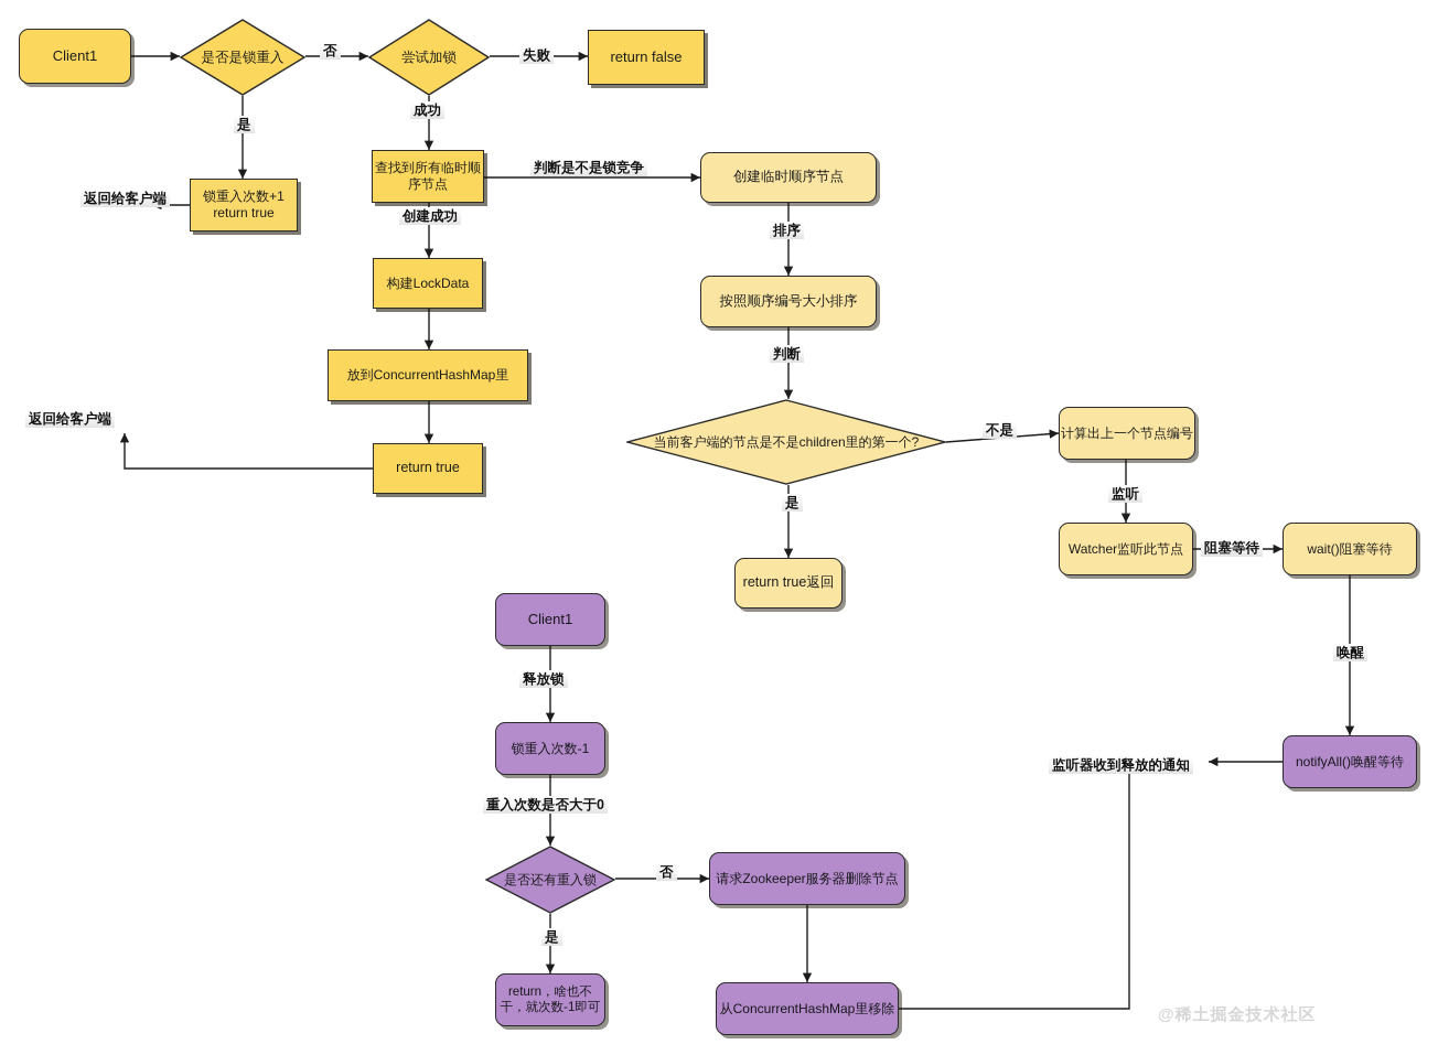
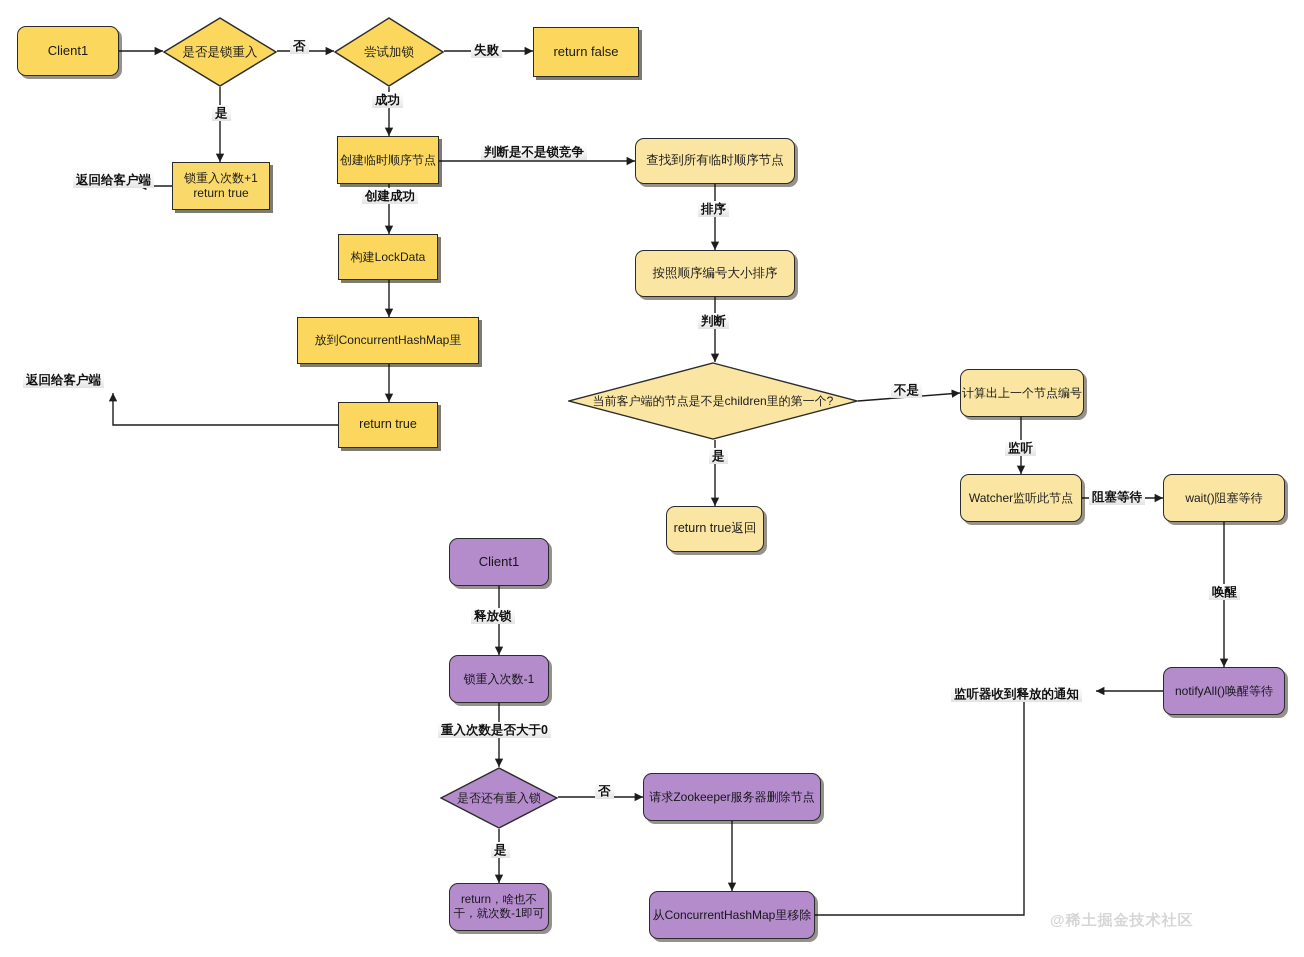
  Client1
  是否是锁重入
  尝试加锁
  return false
  锁重入次数+1
  return true
- 查找到所有临时顺序节点
+ 创建临时顺序节点
  构建LockData
  放到ConcurrentHashMap里
  return true
- 创建临时顺序节点
+ 查找到所有临时顺序节点
  按照顺序编号大小排序
  当前客户端的节点是不是children里的第一个?
  return true返回
  计算出上一个节点编号
  Watcher监听此节点
  wait()阻塞等待
  notifyAll()唤醒等待
  Client1
  锁重入次数-1
  是否还有重入锁
  return，啥也不
  干，就次数-1即可
  请求Zookeeper服务器删除节点
  从ConcurrentHashMap里移除
  否
  是
  失败
  成功
  返回给客户端
  创建成功
  判断是不是锁竞争
  排序
  判断
  返回给客户端
  不是
  是
  监听
  阻塞等待
  唤醒
  监听器收到释放的通知
  释放锁
  重入次数是否大于0
  是
  否
  @稀土掘金技术社区
